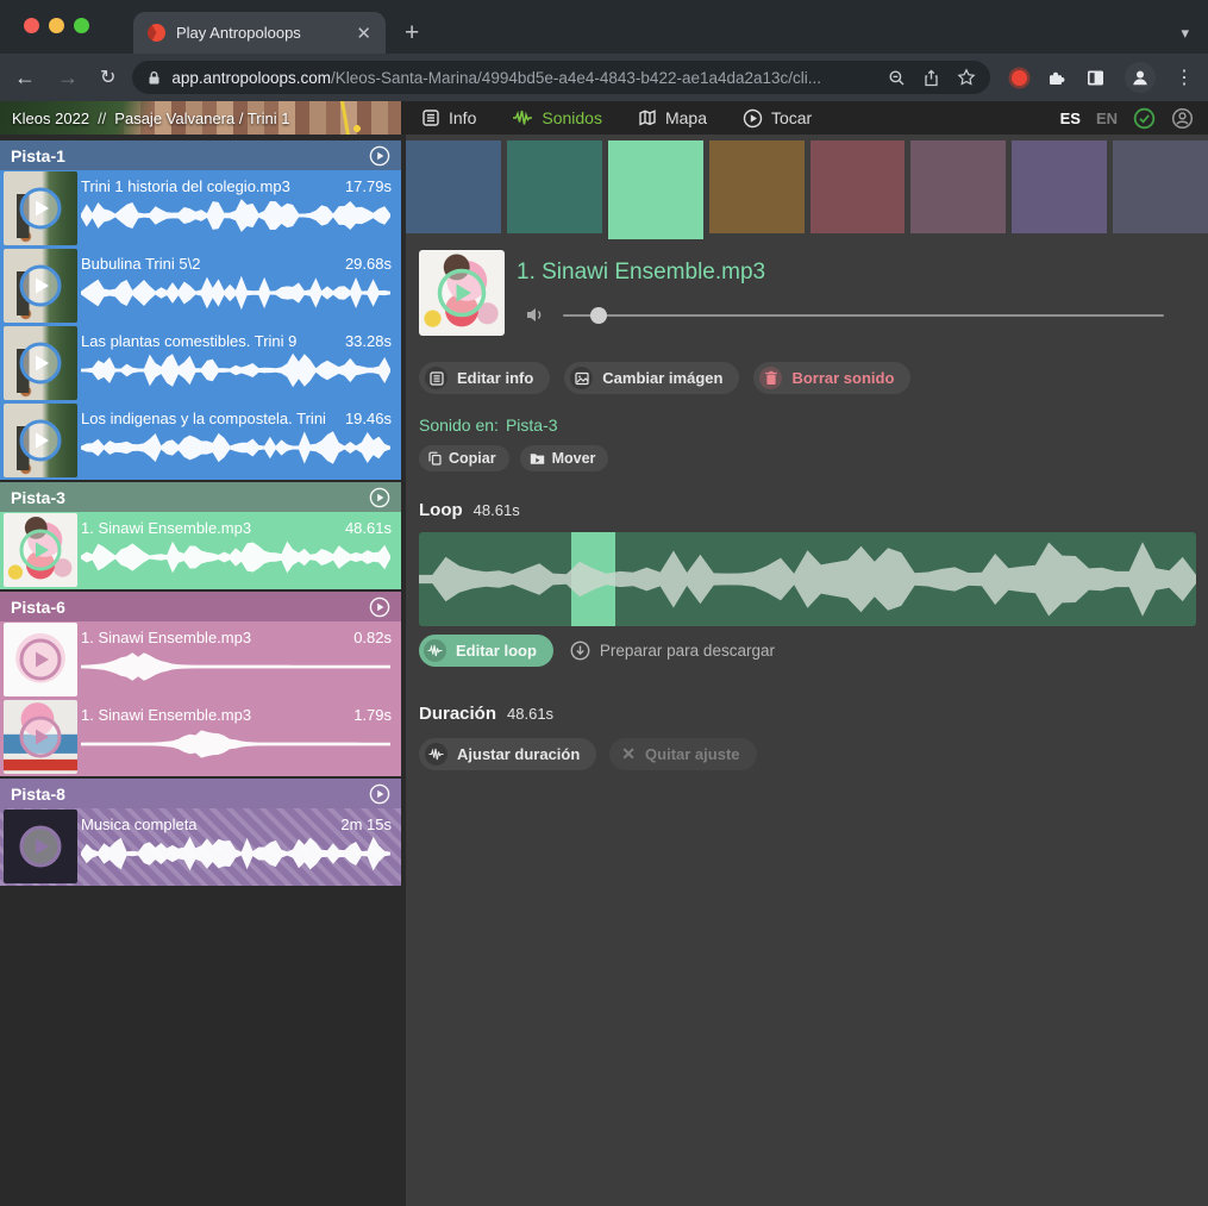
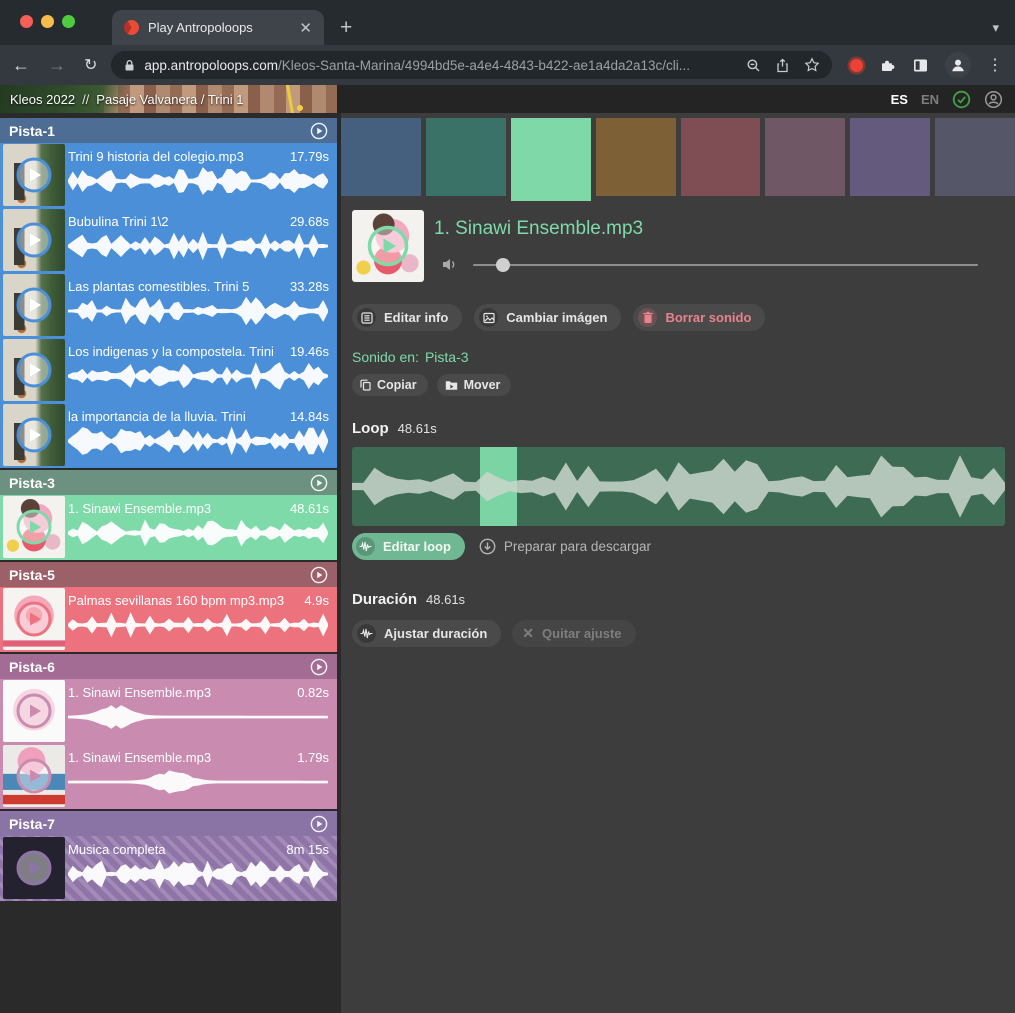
  Play Antropoloops
  ✕
  +
  ▾
  ←
  →
  ↻
  app.antropoloops.com/Kleos-Santa-Marina/4994bd5e-a4e4-4843-b422-ae1a4da2a13c/cli...
  ⋮
  Kleos 2022
  //
  Pasaje Valvanera / Trini 1
- Info
- Sonidos
- Mapa
- Tocar
  ES
  EN
  Pista-1
- Trini 1 historia del colegio.mp3
+ Trini 9 historia del colegio.mp3
  17.79s
- Bubulina Trini 5\2
+ Bubulina Trini 1\2
  29.68s
- Las plantas comestibles. Trini 9
+ Las plantas comestibles. Trini 5
  33.28s
  Los indigenas y la compostela. Trini
  19.46s
+ la importancia de la lluvia. Trini
+ 14.84s
  Pista-3
  1. Sinawi Ensemble.mp3
  48.61s
+ Pista-5
+ Palmas sevillanas 160 bpm mp3.mp3
+ 4.9s
  Pista-6
  1. Sinawi Ensemble.mp3
  0.82s
  1. Sinawi Ensemble.mp3
  1.79s
- Pista-8
+ Pista-7
  Musica completa
- 2m 15s
+ 8m 15s
  1. Sinawi Ensemble.mp3
  Editar info
  Cambiar imágen
  Borrar sonido
  Sonido en: Pista-3
  Copiar
  Mover
  Loop
  48.61s
  Editar loop
  Preparar para descargar
  Duración
  48.61s
  Ajustar duración
  ✕
  Quitar ajuste
